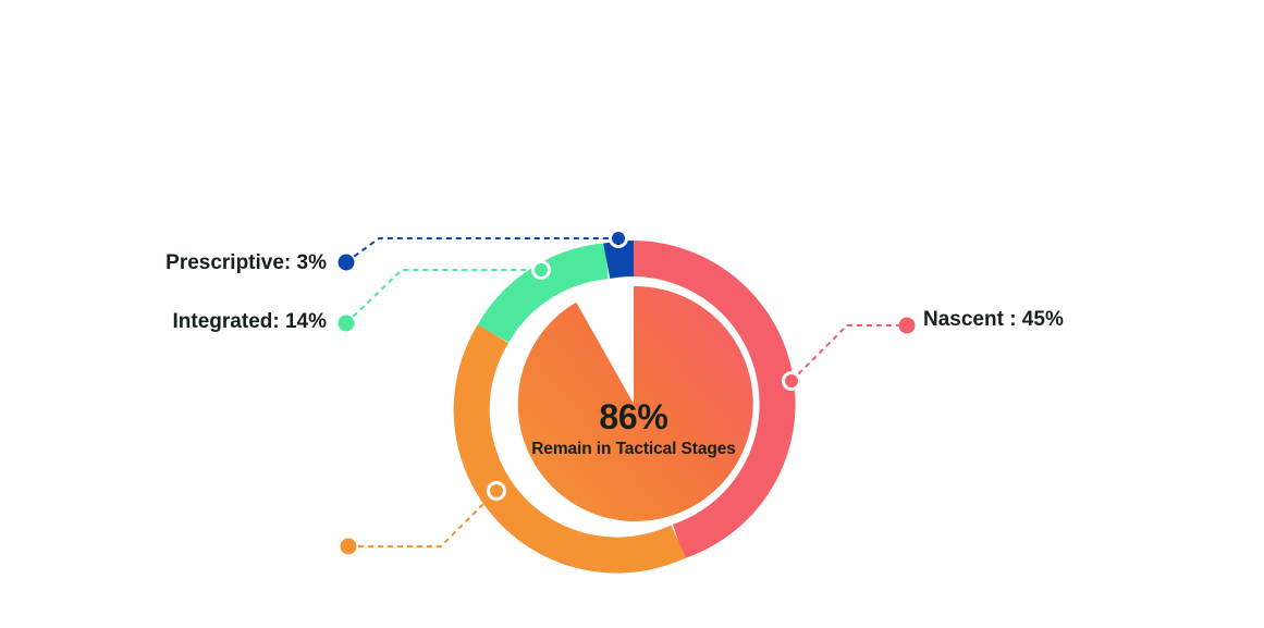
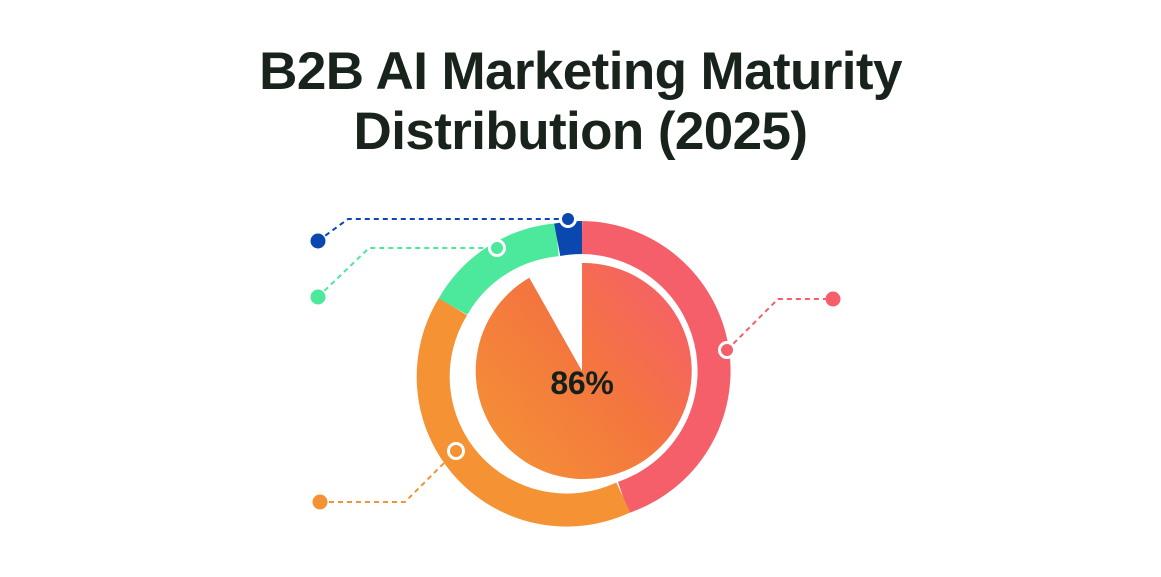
+ B2B AI Marketing Maturity
+ Distribution (2025)
  86%
- Remain in Tactical Stages
- Prescriptive: 3%
- Integrated: 14%
- Nascent : 45%
